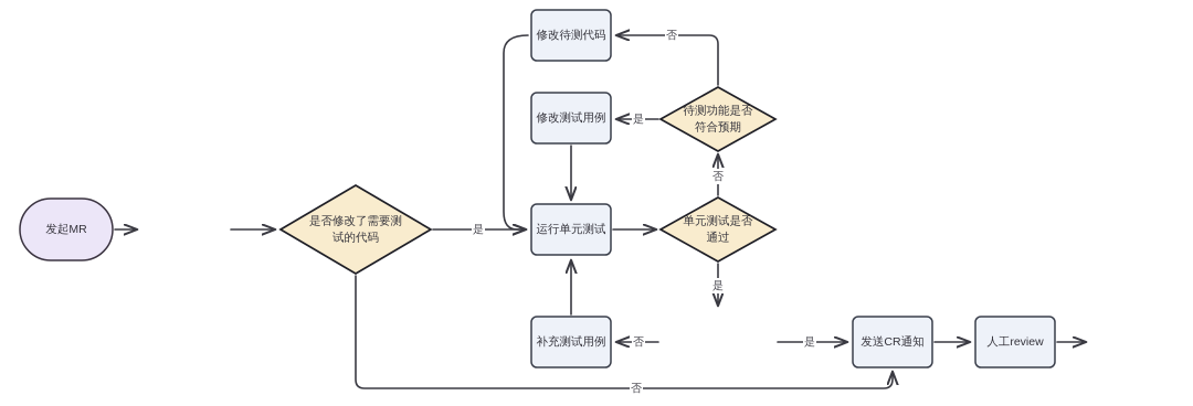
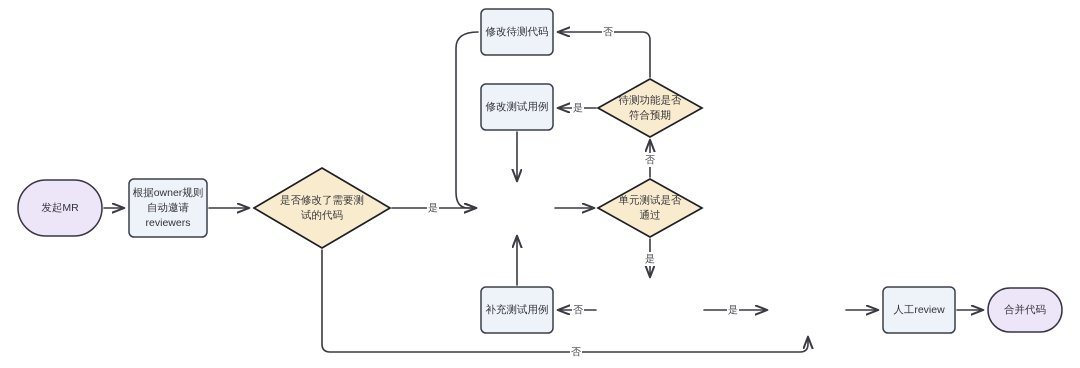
  是
  否
  否
  是
  否
  是
  否
  是
  发起MR
+ 根据owner规则自动邀请 reviewers
  是否修改了需要测试的代码
  修改待测代码
  修改测试用例
- 运行单元测试
  补充测试用例
  待测功能是否符合预期
  单元测试是否通过
- 发送CR通知
  人工review
+ 合并代码
